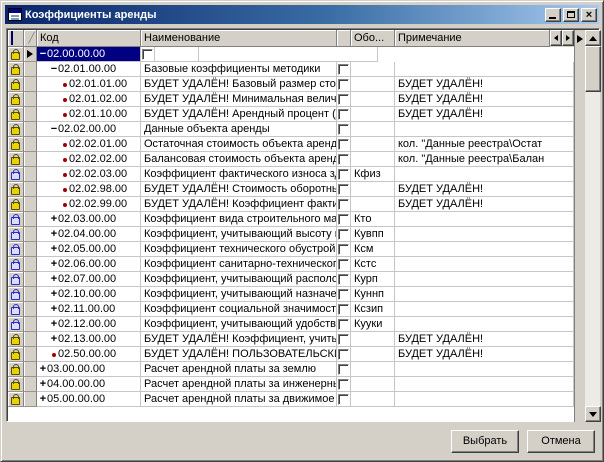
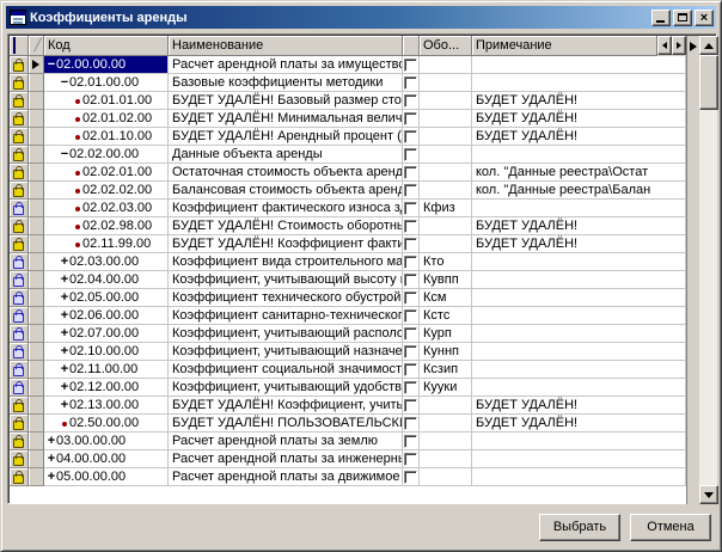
  Коэффициенты аренды
  ×
  ╱
  Код
  Наименование
  Обо...
  Примечание
  −
  02.00.00.00
+ Расчет арендной платы за имущество
  −
  02.01.00.00
  Базовые коэффициенты методики
  02.01.01.00
  БУДЕТ УДАЛЁН!
  02.01.02.00
  БУДЕТ УДАЛЁН!
  02.01.10.00
  БУДЕТ УДАЛЁН!
  −
  02.02.00.00
  Данные объекта аренды
  02.02.01.00
  Остаточная стоимость объекта аренд
  кол. "Данные реестра\Остат
  02.02.02.00
  Балансовая стоимость объекта аренд
  кол. "Данные реестра\Балан
  02.02.03.00
  Коэффициент фактического износа з
  Кфиз
  02.02.98.00
  БУДЕТ УДАЛЁН! Стоимость оборотны
  БУДЕТ УДАЛЁН!
- 02.02.99.00
+ 02.11.99.00
  БУДЕТ УДАЛЁН!
  +
  02.03.00.00
  Коэффициент вида строительного ма
  Кто
  +
  02.04.00.00
  Коэффициент, учитывающий высоту
  Кувпп
  +
  02.05.00.00
  Коэффициент технического обустрой
  Ксм
  +
  02.06.00.00
  Коэффициент санитарно-техническог
  Кстс
  +
  02.07.00.00
  Коэффициент, учитывающий располо
  Курп
  +
  02.10.00.00
  Коэффициент, учитывающий назначе
  Куннп
  +
  02.11.00.00
  Ксзип
  +
  02.12.00.00
  Кууки
  +
  02.13.00.00
  БУДЕТ УДАЛЁН! Коэффициент, учиты
  БУДЕТ УДАЛЁН!
  02.50.00.00
  БУДЕТ УДАЛЁН! ПОЛЬЗОВАТЕЛЬСК
  БУДЕТ УДАЛЁН!
  +
  03.00.00.00
  Расчет арендной платы за землю
  +
  04.00.00.00
  Расчет арендной платы за инженерны
  +
  05.00.00.00
  Расчет арендной платы за движимое
  Выбрать
  Отмена
